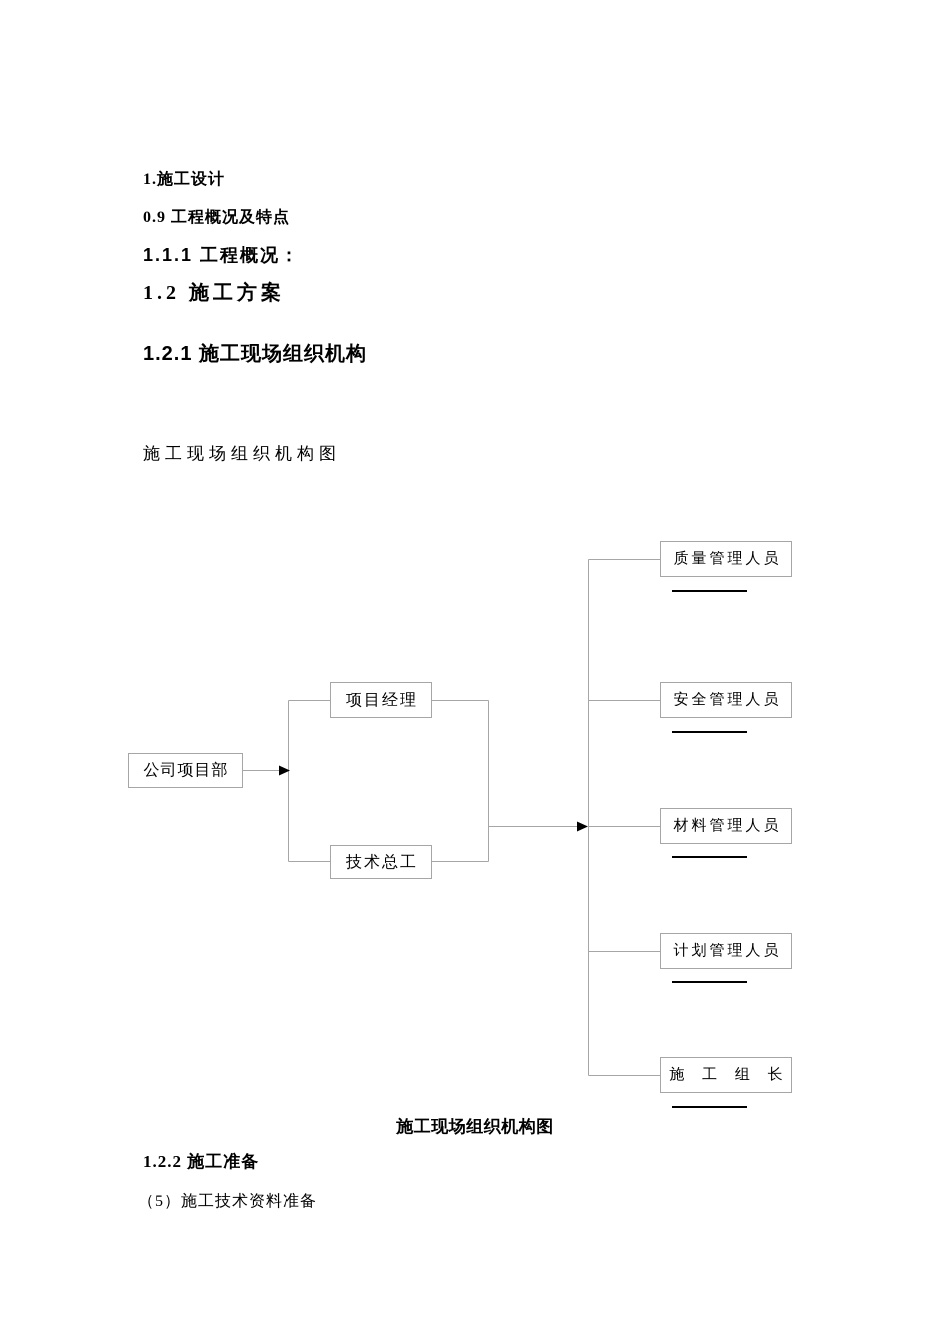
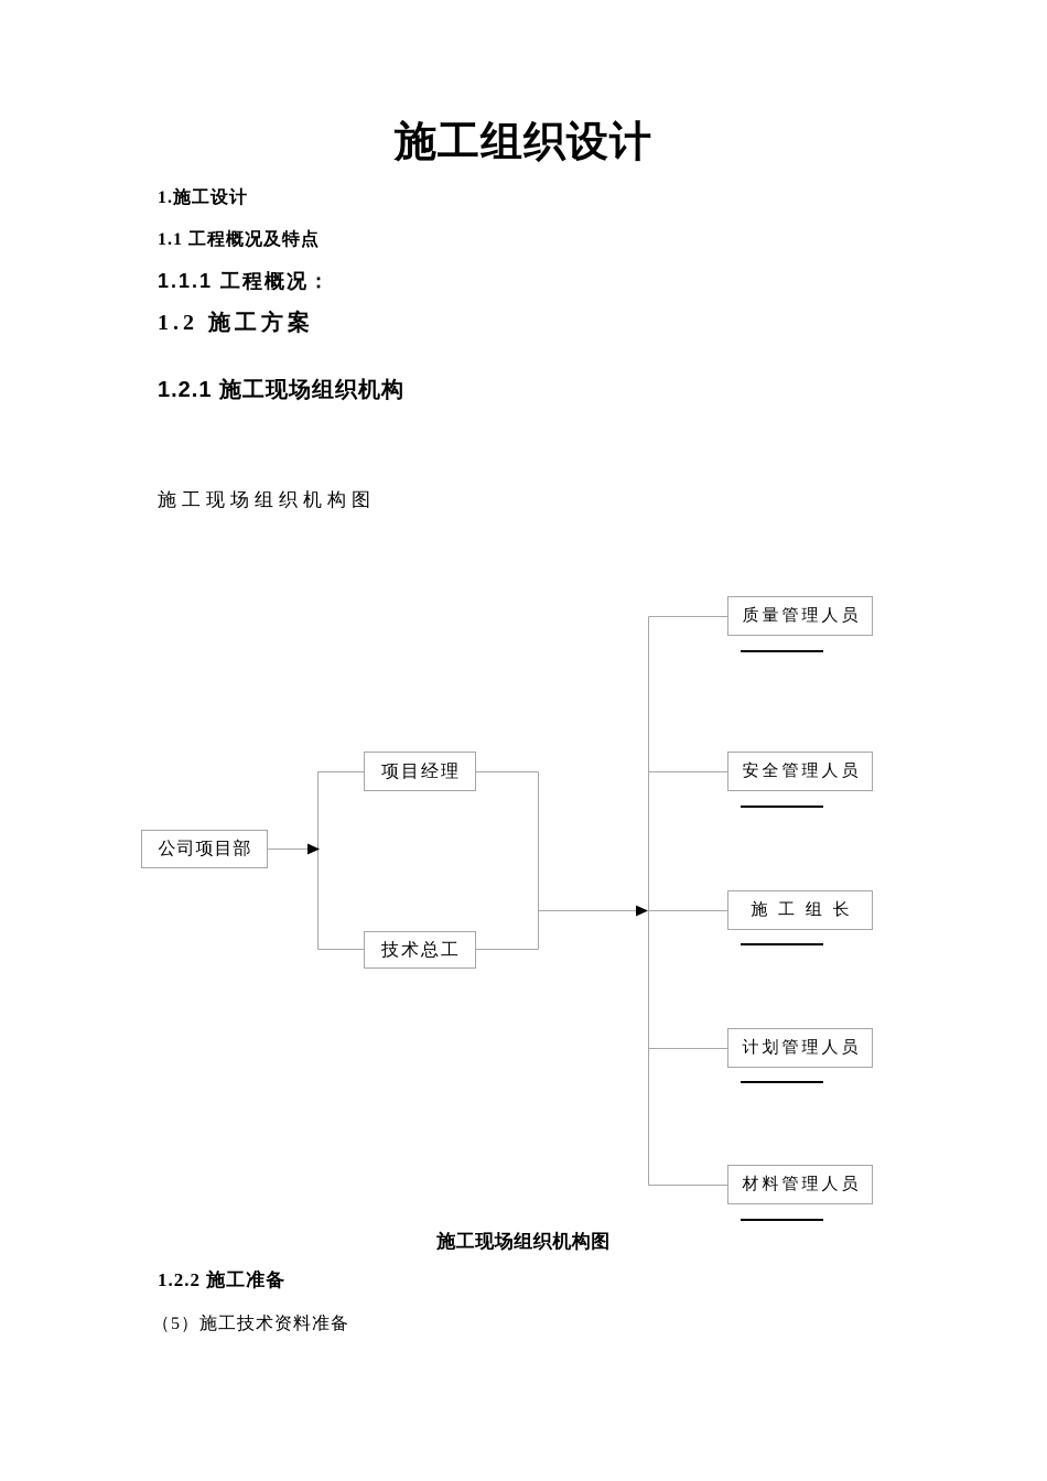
+ 施工组织设计
  1.施工设计
- 0.9 工程概况及特点
+ 1.1 工程概况及特点
  1.1.1 工程概况：
  1.2 施工方案
  1.2.1 施工现场组织机构
  施工现场组织机构图
  公司项目部
  项目经理
  技术总工
  质量管理人员
  安全管理人员
- 材料管理人员
+ 施 工 组 长
  计划管理人员
- 施 工 组 长
+ 材料管理人员
  施工现场组织机构图
  1.2.2 施工准备
  （5）施工技术资料准备
